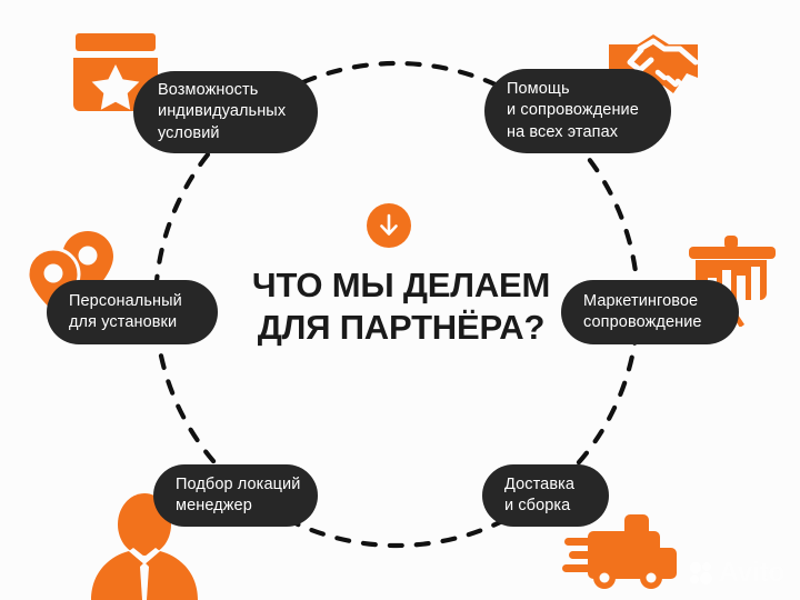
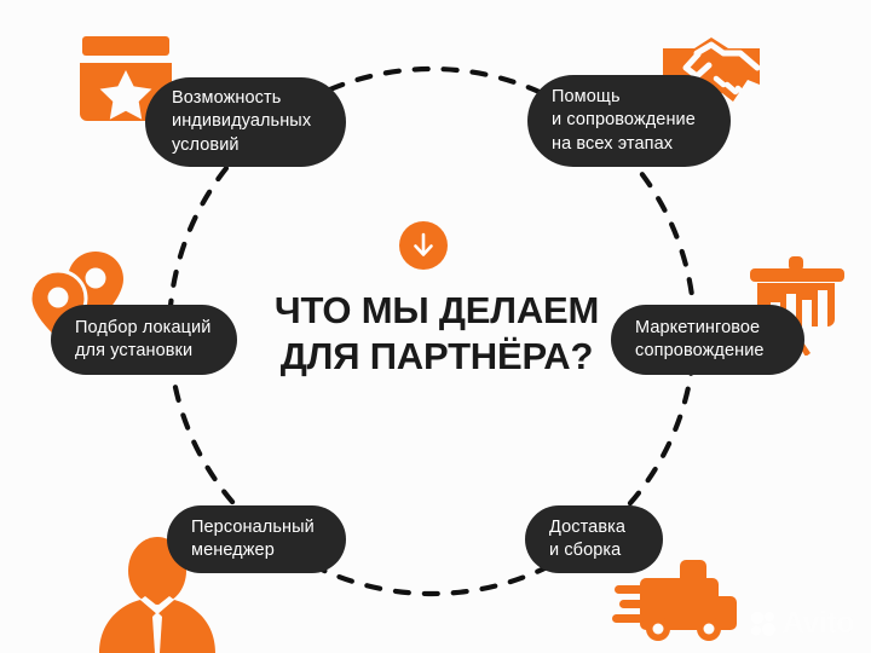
  Возможность
  индивидуальных
  условий
  Помощь
  и сопровождение
  на всех этапах
- Персональный
+ Подбор локаций
  для установки
  Маркетинговое
  сопровождение
- Подбор локаций
+ Персональный
  менеджер
  Доставка
  и сборка
  ЧТО МЫ ДЕЛАЕМ
  ДЛЯ ПАРТНЁРА?
